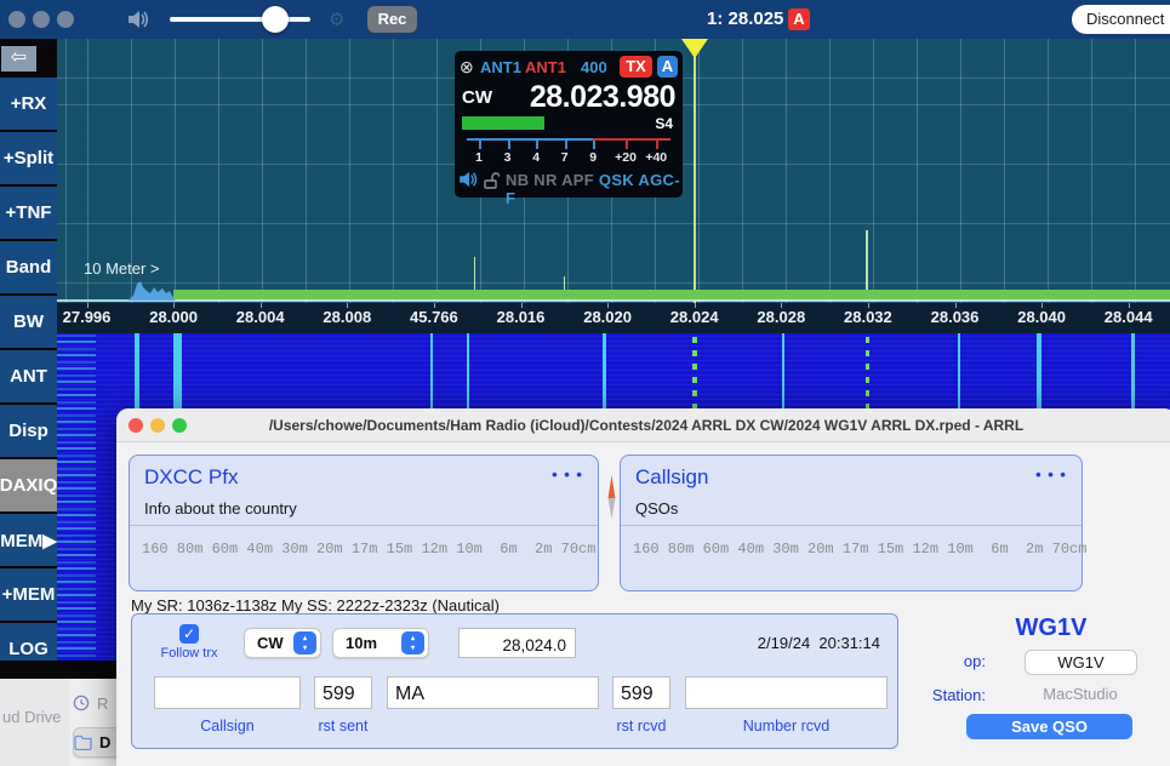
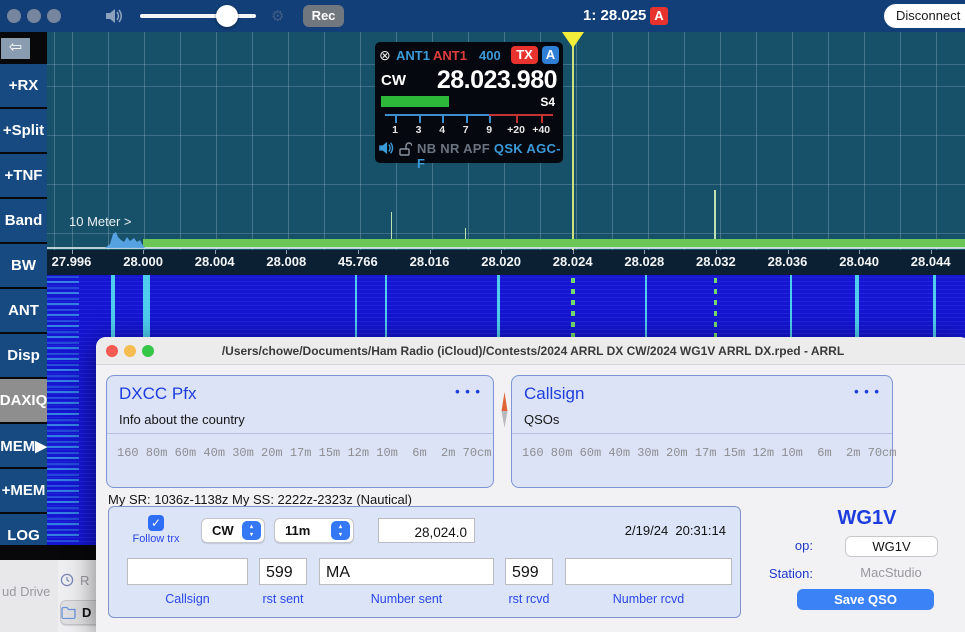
  ⚙
  Rec
  1: 28.025
  A
  Disconnect
  ⇦
  +RX
  +Split
  +TNF
  Band
  BW
  ANT
  Disp
  DAXIQ
  MEM▶
  +MEM
  LOG
  10 Meter >
  ⊗
  ANT1
  ANT1
  400
  TX
  A
  CW
  28.023.980
  S4
  1
  3
  4
  7
  9
  +20
  +40
  NB NR APF QSK AGC-F
  27.996
  28.000
  28.004
  28.008
  45.766
  28.016
  28.020
  28.024
  28.028
  28.032
  28.036
  28.040
  28.044
  ud Drive
  R
  D
  /Users/chowe/Documents/Ham Radio (iCloud)/Contests/2024 ARRL DX CW/2024 WG1V ARRL DX.rped - ARRL
  DXCC Pfx
  • • •
  Info about the country
  160 80m 60m 40m 30m 20m 17m 15m 12m 10m 6m 2m 70cm
  Callsign
  • • •
  QSOs
  160 80m 60m 40m 30m 20m 17m 15m 12m 10m 6m 2m 70cm
  My SR: 1036z-1138z My SS: 2222z-2323z (Nautical)
  ✓
  Follow trx
  CW
- 10m
+ 11m
  28,024.0
  2/19/24 20:31:14
  599
  MA
  599
  Callsign
  rst sent
+ Number sent
  rst rcvd
  Number rcvd
  WG1V
  op:
  WG1V
  Station:
  MacStudio
  Save QSO
